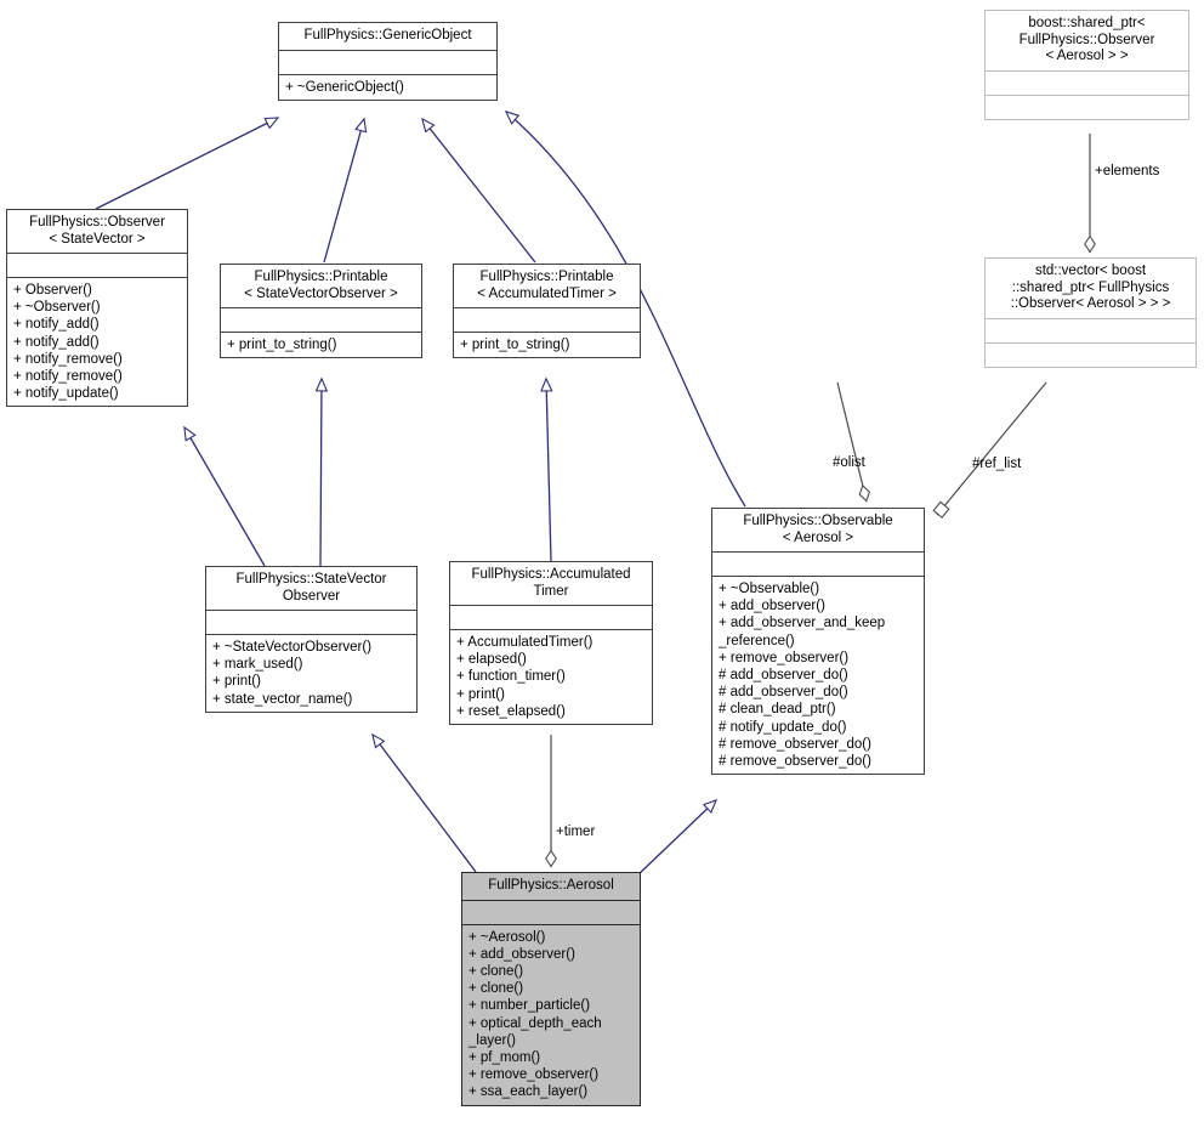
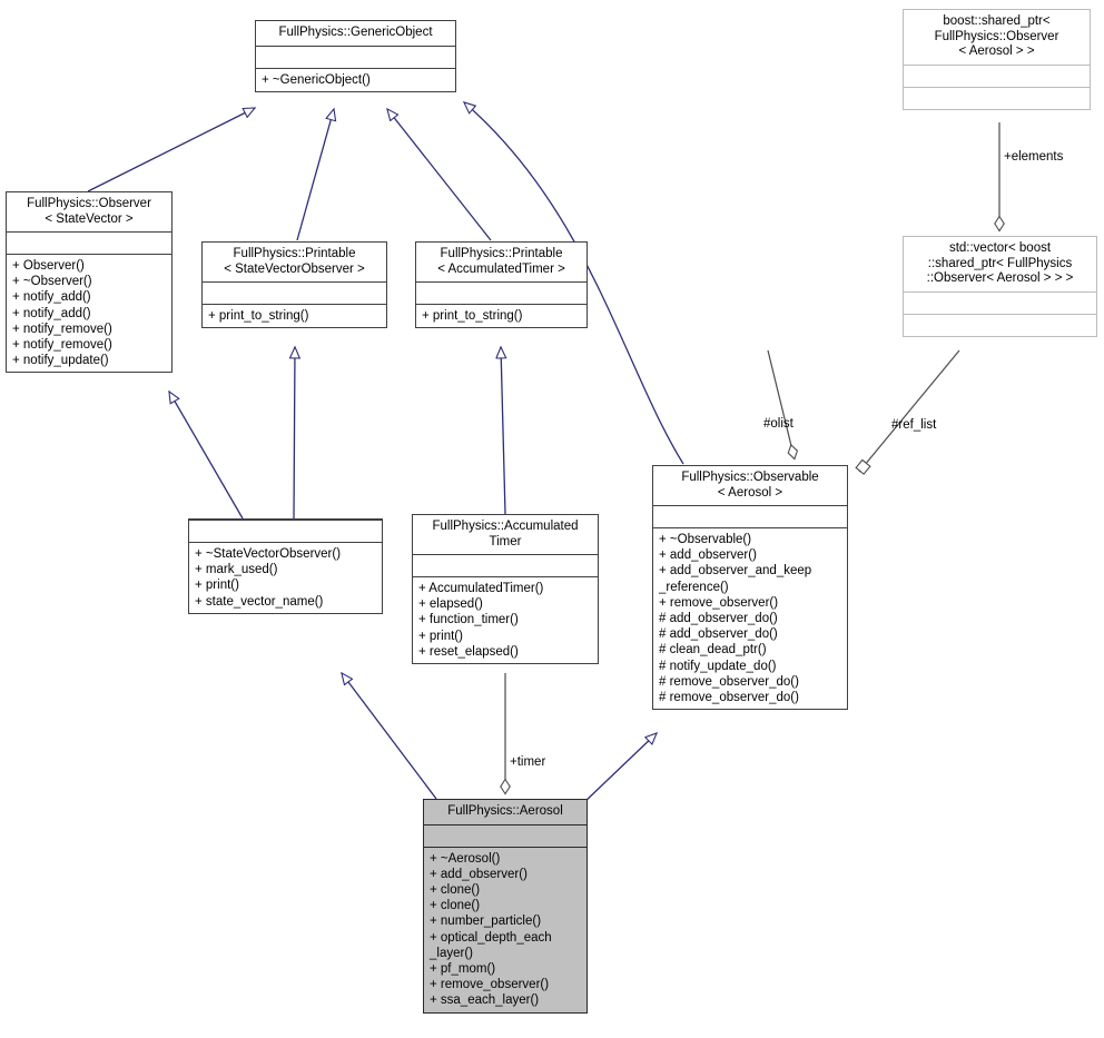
  FullPhysics::GenericObject
  + ~GenericObject()
  boost::shared_ptr<
  FullPhysics::Observer
  < Aerosol > >
  FullPhysics::Observer
  < StateVector >
  + Observer()
  + ~Observer()
  + notify_add()
  + notify_add()
  + notify_remove()
  + notify_remove()
  + notify_update()
  FullPhysics::Printable
  < StateVectorObserver >
  + print_to_string()
  FullPhysics::Printable
  < AccumulatedTimer >
  + print_to_string()
  std::vector< boost
  ::shared_ptr< FullPhysics
  ::Observer< Aerosol > > >
  FullPhysics::Observable
  < Aerosol >
  + ~Observable()
  + add_observer()
  + add_observer_and_keep
  _reference()
  + remove_observer()
  # add_observer_do()
  # add_observer_do()
  # clean_dead_ptr()
  # notify_update_do()
  # remove_observer_do()
  # remove_observer_do()
- FullPhysics::StateVector
- Observer
  + ~StateVectorObserver()
  + mark_used()
  + print()
  + state_vector_name()
  FullPhysics::Accumulated
  Timer
  + AccumulatedTimer()
  + elapsed()
  + function_timer()
  + print()
  + reset_elapsed()
  FullPhysics::Aerosol
  + ~Aerosol()
  + add_observer()
  + clone()
  + clone()
  + number_particle()
  + optical_depth_each
  _layer()
  + pf_mom()
  + remove_observer()
  + ssa_each_layer()
  +elements
  #olist
  #ref_list
  +timer
